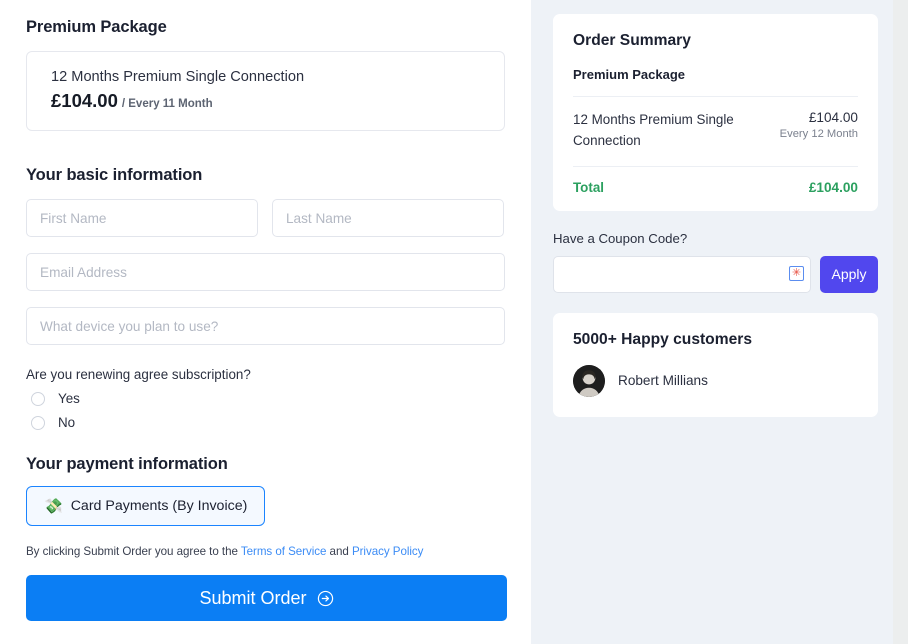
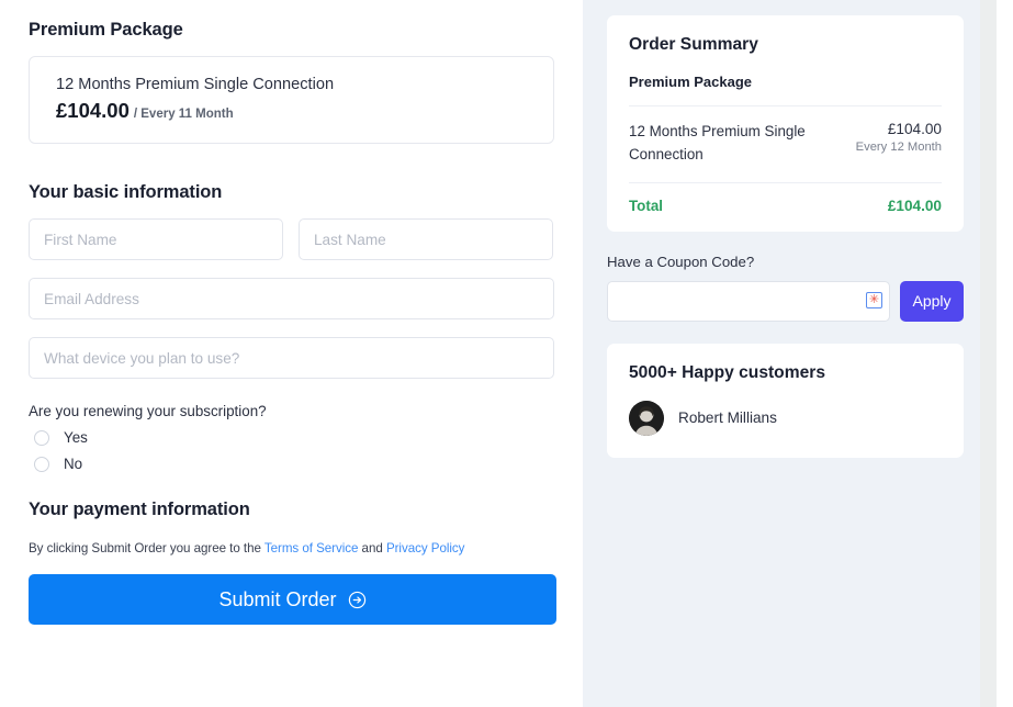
  Premium Package
  12 Months Premium Single Connection
  £104.00
  / Every 11 Month
  Your basic information
  First Name
  Last Name
  Email Address What device you plan to use?
- Are you renewing agree subscription?
+ Are you renewing your subscription?
  Yes
  No
  Your payment information
- 💸
- Card Payments (By Invoice)
  By clicking Submit Order you agree to the Terms of Service and Privacy Policy
  Submit Order
  Order Summary
  Premium Package
  12 Months Premium Single Connection
  £104.00
  Every 12 Month
  Total
  £104.00
  Have a Coupon Code?
  ✳
  Apply
  5000+ Happy customers
  Robert Millians
